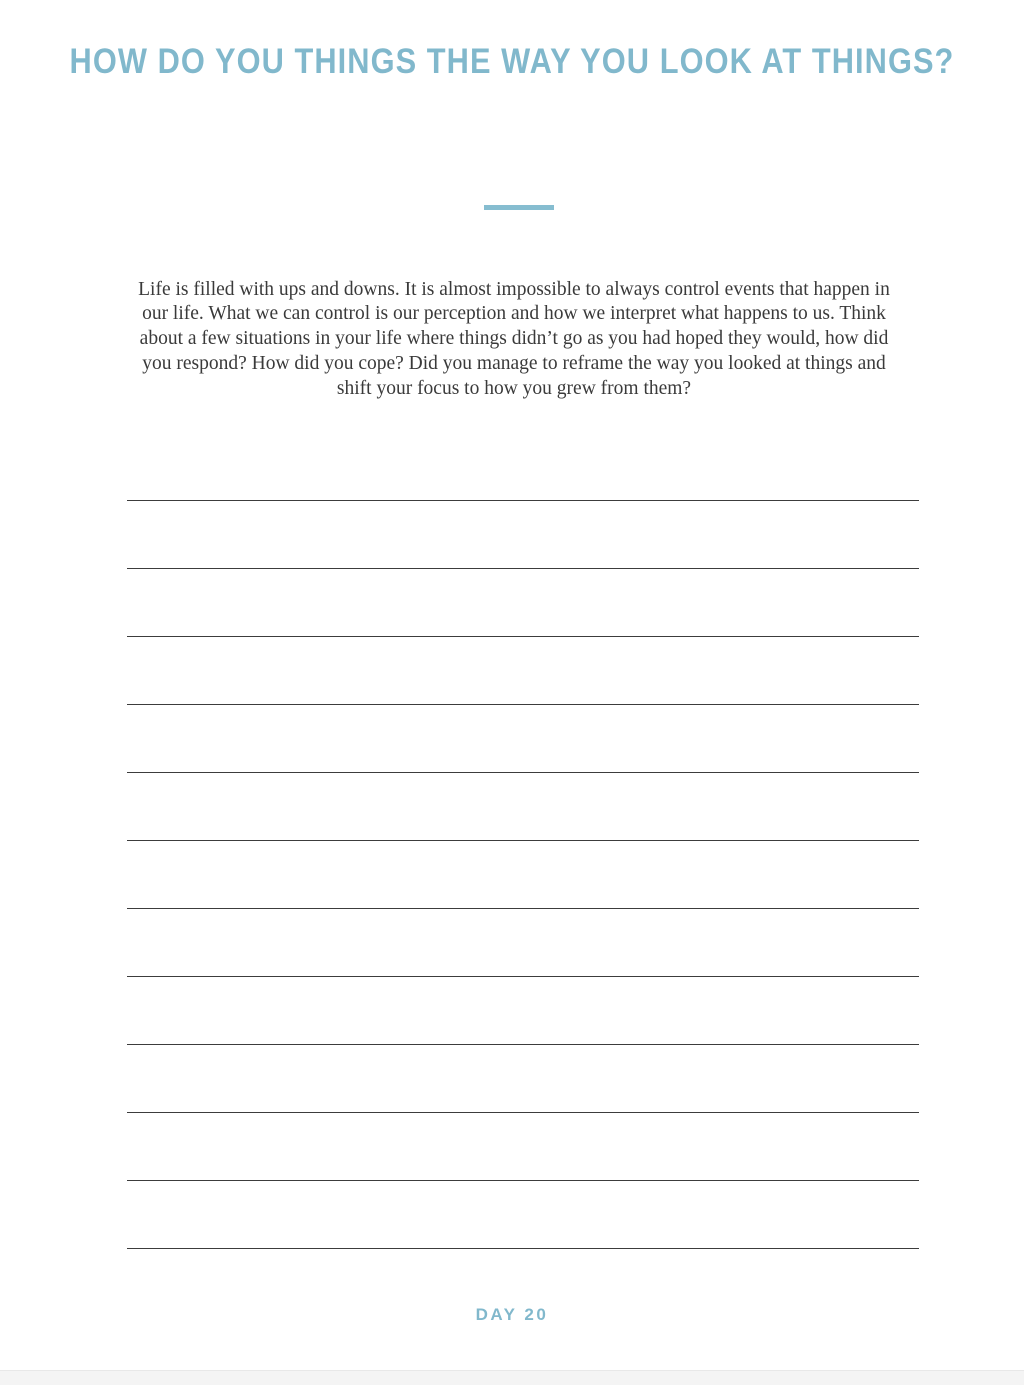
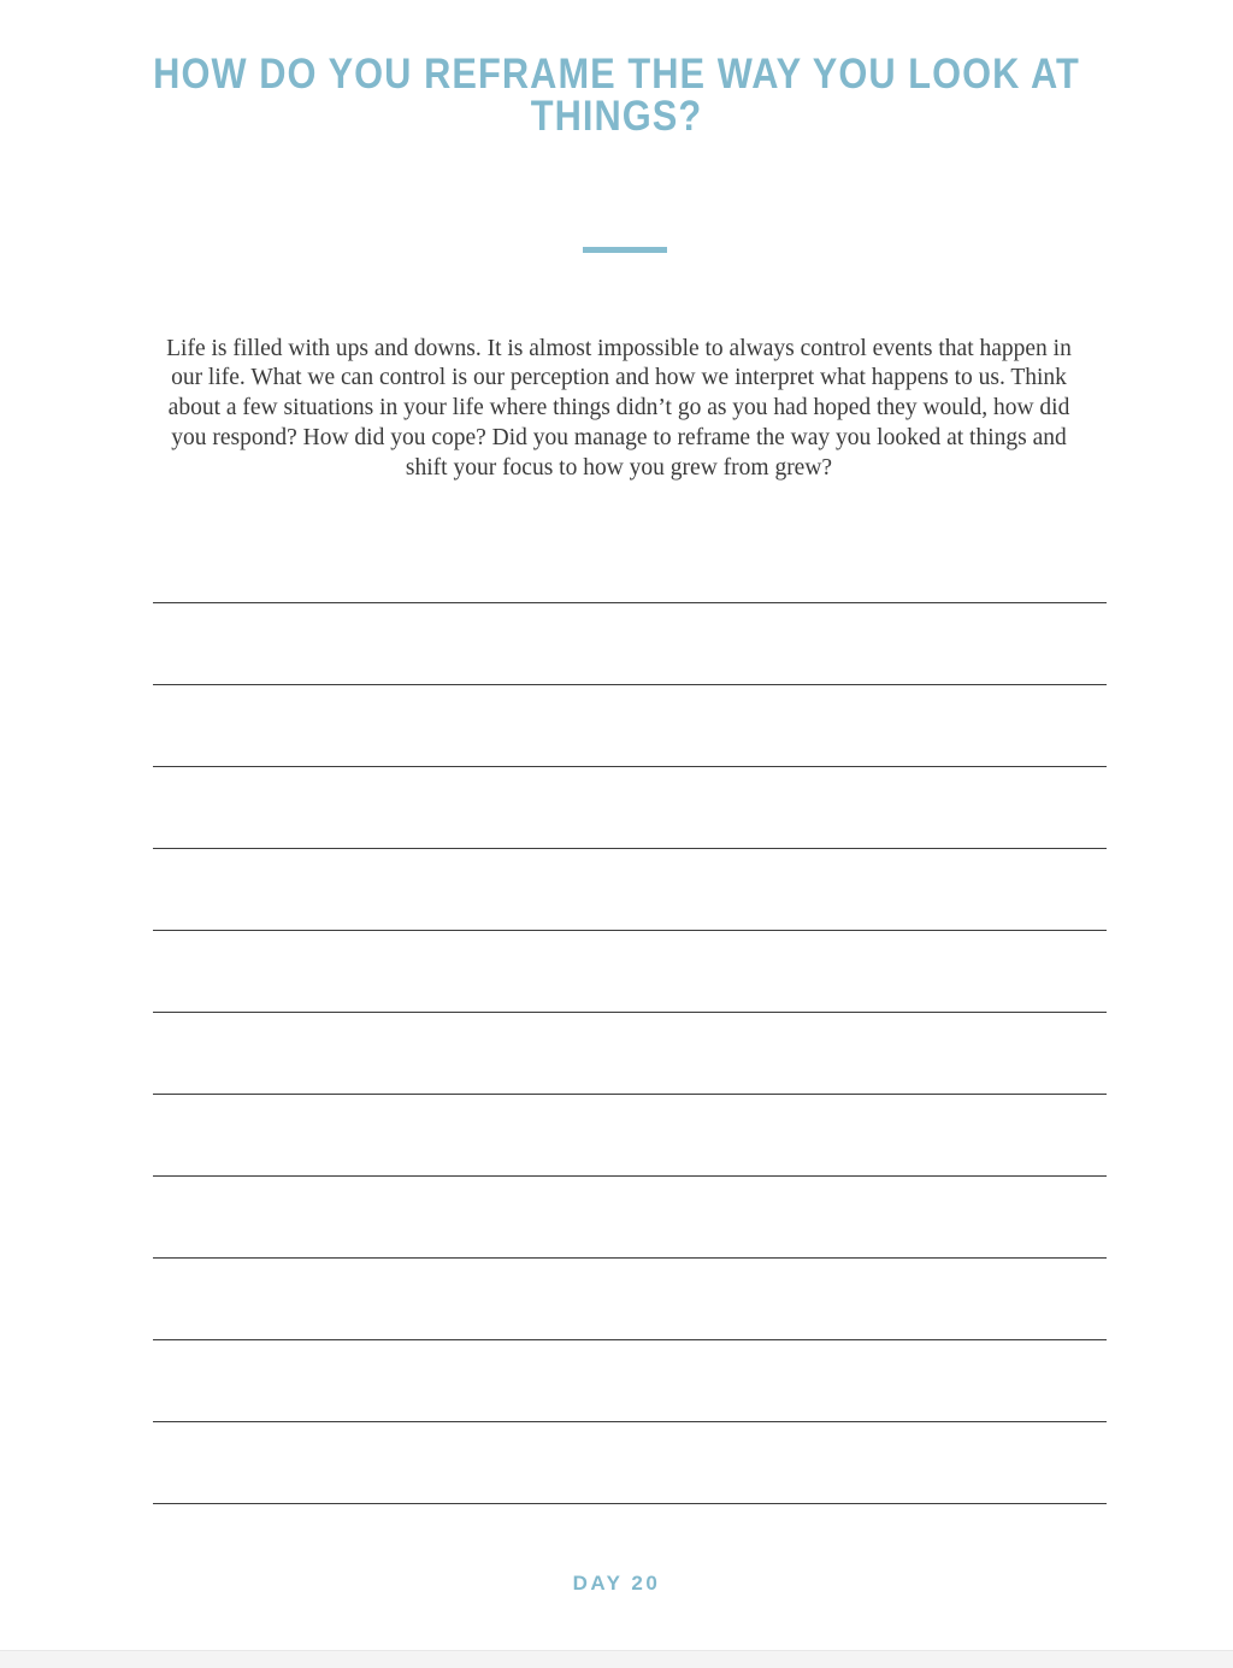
- HOW DO YOU THINGS THE WAY YOU LOOK AT THINGS?
+ HOW DO YOU REFRAME THE WAY YOU LOOK AT THINGS?
- Life is filled with ups and downs. It is almost impossible to always control events that happen in our life. What we can control is our perception and how we interpret what happens to us. Think about a few situations in your life where things didn’t go as you had hoped they would, how did you respond? How did you cope? Did you manage to reframe the way you looked at things and shift your focus to how you grew from them?
+ Life is filled with ups and downs. It is almost impossible to always control events that happen in our life. What we can control is our perception and how we interpret what happens to us. Think about a few situations in your life where things didn’t go as you had hoped they would, how did you respond? How did you cope? Did you manage to reframe the way you looked at things and shift your focus to how you grew from grew?
  DAY 20
